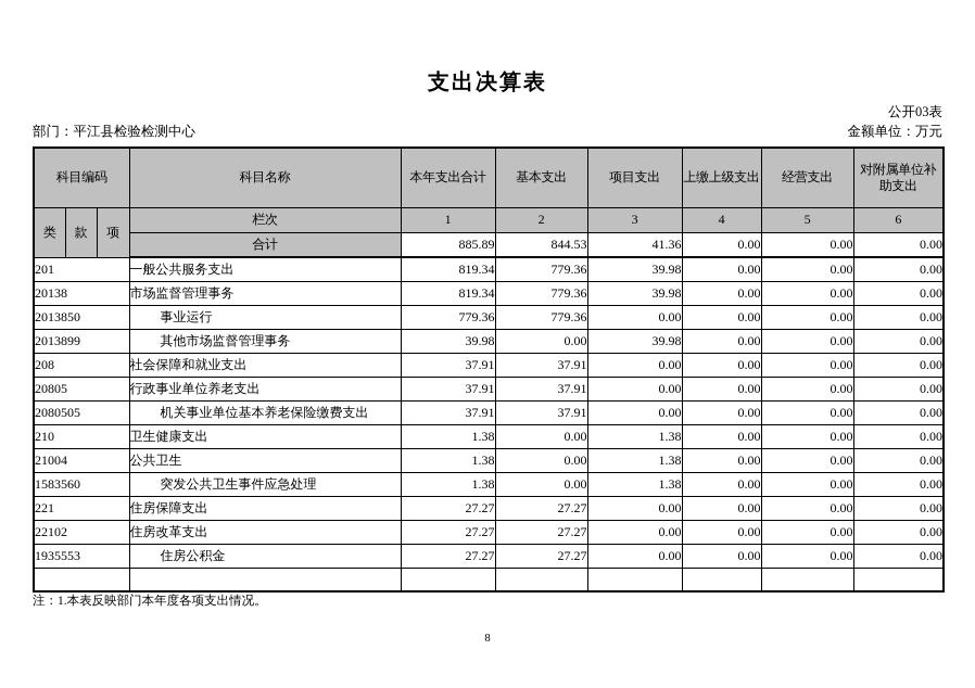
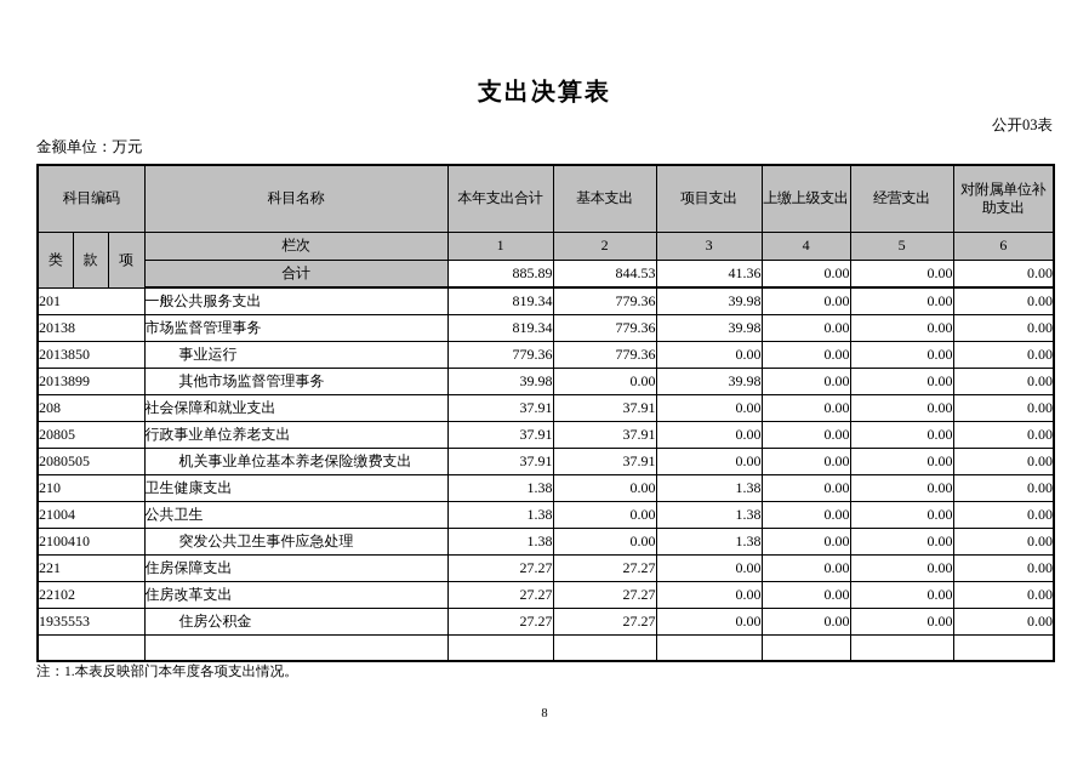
  支出决算表
  公开03表
- 部门：平江县检验检测中心
  金额单位：万元
  科目编码	科目名称	本年支出合计	基本支出	项目支出	上缴上级支出	经营支出	对附属单位补助支出
  类	款	项	栏次	1	2	3	4	5	6
  合计	885.89	844.53	41.36	0.00	0.00	0.00
  201	一般公共服务支出	819.34	779.36	39.98	0.00	0.00	0.00
  20138	市场监督管理事务	819.34	779.36	39.98	0.00	0.00	0.00
  2013850	事业运行	779.36	779.36	0.00	0.00	0.00	0.00
  2013899	其他市场监督管理事务	39.98	0.00	39.98	0.00	0.00	0.00
  208	社会保障和就业支出	37.91	37.91	0.00	0.00	0.00	0.00
  20805	行政事业单位养老支出	37.91	37.91	0.00	0.00	0.00	0.00
  2080505	机关事业单位基本养老保险缴费支出	37.91	37.91	0.00	0.00	0.00	0.00
  210	卫生健康支出	1.38	0.00	1.38	0.00	0.00	0.00
  21004	公共卫生	1.38	0.00	1.38	0.00	0.00	0.00
- 1583560	突发公共卫生事件应急处理	1.38	0.00	1.38	0.00	0.00	0.00
+ 2100410	突发公共卫生事件应急处理	1.38	0.00	1.38	0.00	0.00	0.00
  221	住房保障支出	27.27	27.27	0.00	0.00	0.00	0.00
  22102	住房改革支出	27.27	27.27	0.00	0.00	0.00	0.00
  1935553	住房公积金	27.27	27.27	0.00	0.00	0.00	0.00
  注：1.本表反映部门本年度各项支出情况。
  8
